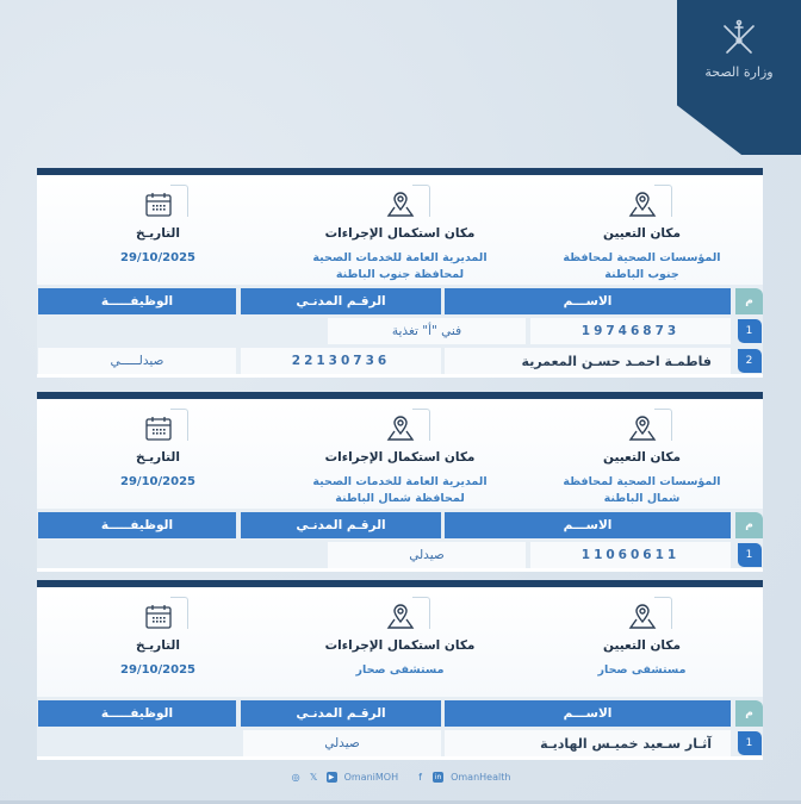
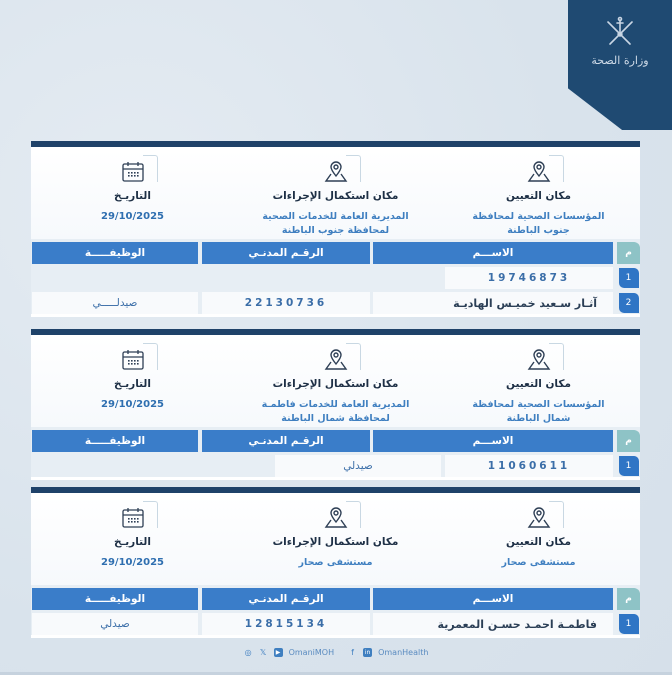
  وزارة الصحة
  مكان التعيين
  المؤسسات الصحية لمحافظة جنوب الباطنة
  مكان استكمال الإجراءات
  المديرية العامة للخدمات الصحية لمحافظة جنوب الباطنة
  التاريـخ
  29/10/2025
  م
  الاســـم
  الرقـم المدنـي
  الوظيفـــــة
  1
  19746873
- فني "أ" تغذية
  2
- فاطمـة احمـد حسـن المعمرية
+ آثـار سـعيد خميـس الهاديـة
  22130736
  صيدلـــــي
  مكان التعيين
  المؤسسات الصحية لمحافظة شمال الباطنة
  مكان استكمال الإجراءات
- المديرية العامة للخدمات الصحية لمحافظة شمال الباطنة
+ المديرية العامة للخدمات فاطمـة لمحافظة شمال الباطنة
  التاريـخ
  29/10/2025
  م
  الاســـم
  الرقـم المدنـي
  الوظيفـــــة
  1
  11060611
  صيدلي
  مكان التعيين
  مستشفى صحار
  مكان استكمال الإجراءات
  مستشفى صحار
  التاريـخ
  29/10/2025
  م
  الاســـم
  الرقـم المدنـي
  الوظيفـــــة
  1
- آثـار سـعيد خميـس الهاديـة
+ فاطمـة احمـد حسـن المعمرية
+ 12815134
  صيدلي
  ◎
  𝕏
  OmaniMOH
  f
  OmanHealth
